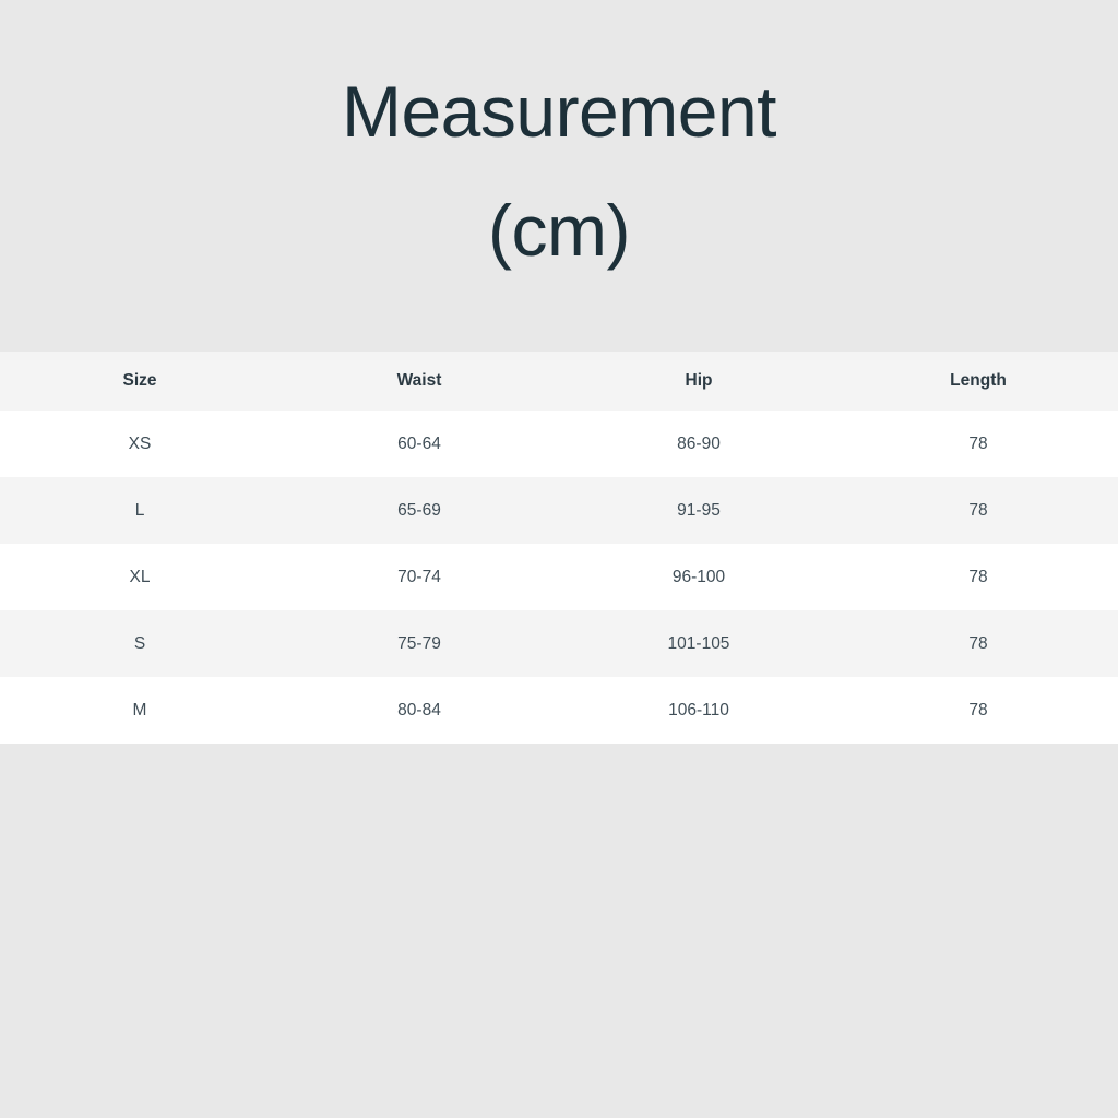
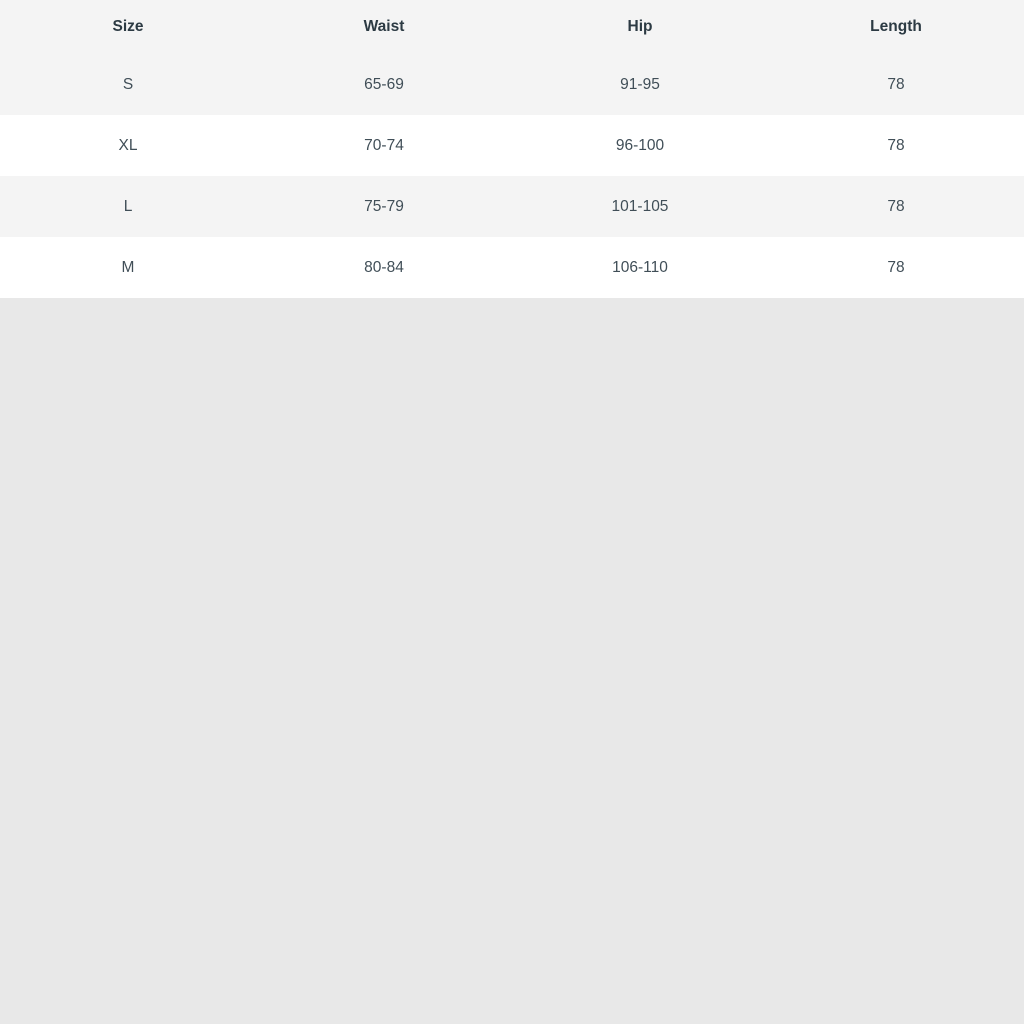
- Measurement
- (cm)
  Size	Waist	Hip	Length
- XS	60-64	86-90	78
- L	65-69	91-95	78
+ S	65-69	91-95	78
  XL	70-74	96-100	78
- S	75-79	101-105	78
+ L	75-79	101-105	78
  M	80-84	106-110	78
